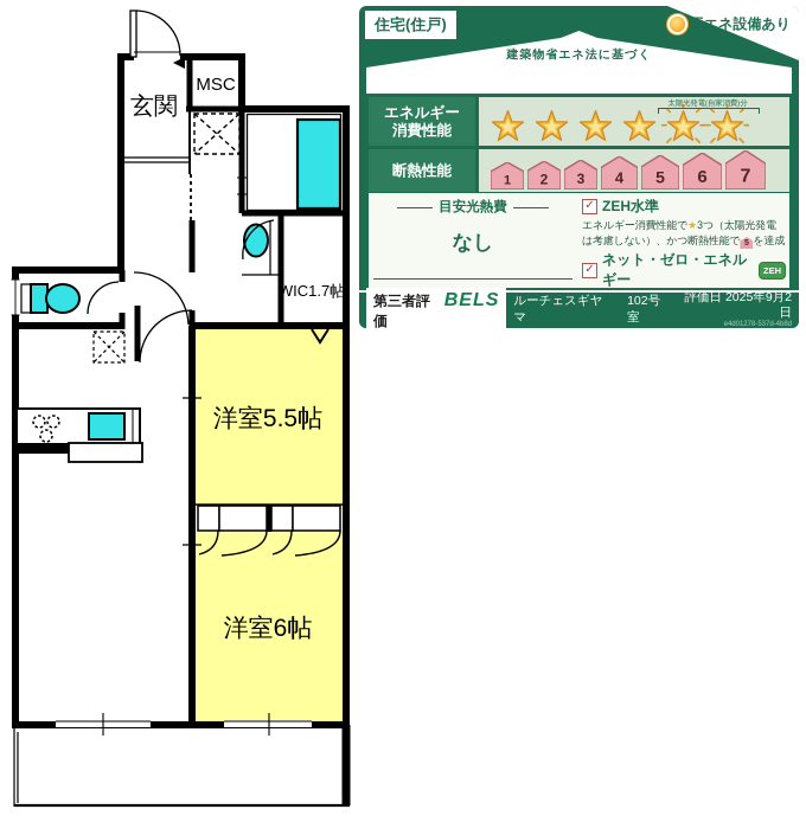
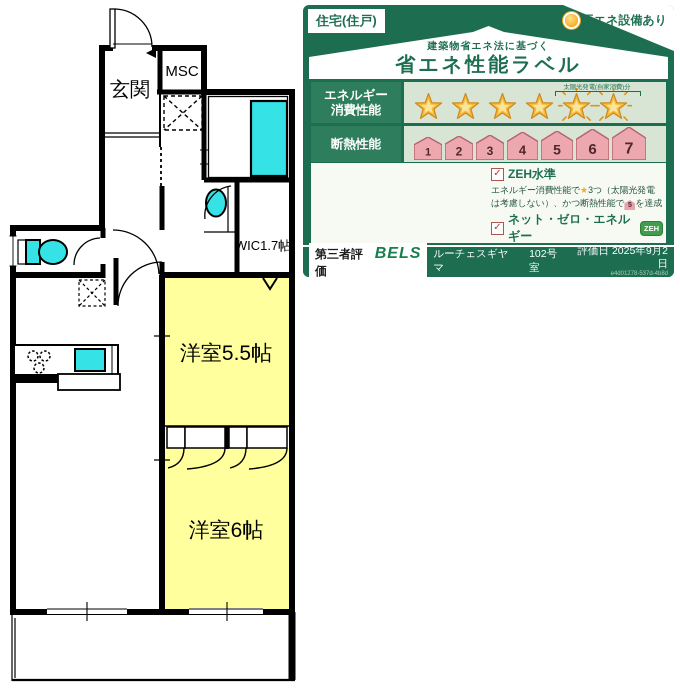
  玄関
  MSC
  WIC1.7帖
  洋室5.5帖
  洋室6帖
  住宅(住戸)
  再エネ設備あり
  建築物省エネ法に基づく
+ 省エネ性能ラベル
  エネルギー
  消費性能
  断熱性能
  1
  2
  3
  4
  5
  6
  7
- 目安光熱費
- なし
  ✓
  ZEH水準
  エネルギー消費性能で★3つ（太陽光発電は考慮しない）、かつ断熱性能で を達成
  ✓
  ネット・ゼロ・エネルギー
  ZEH
  第三者評価
  BELS
  ルーチェスギヤマ
  102号室
  評価日 2025年9月2日
